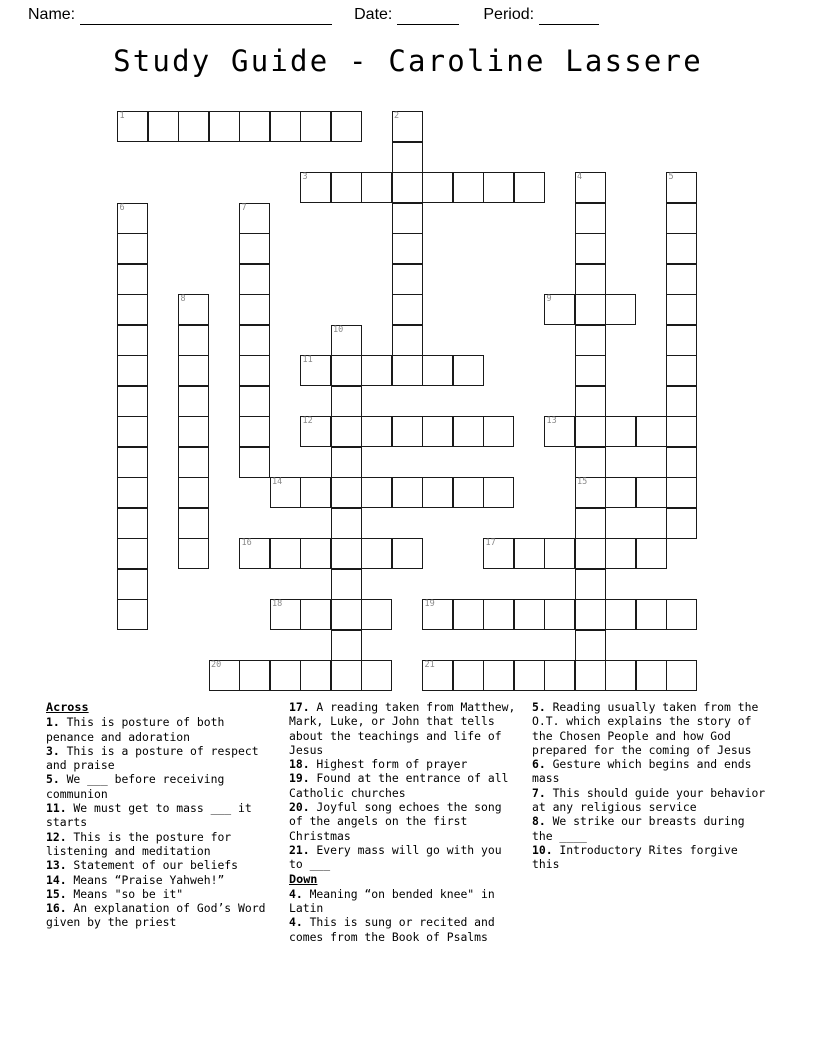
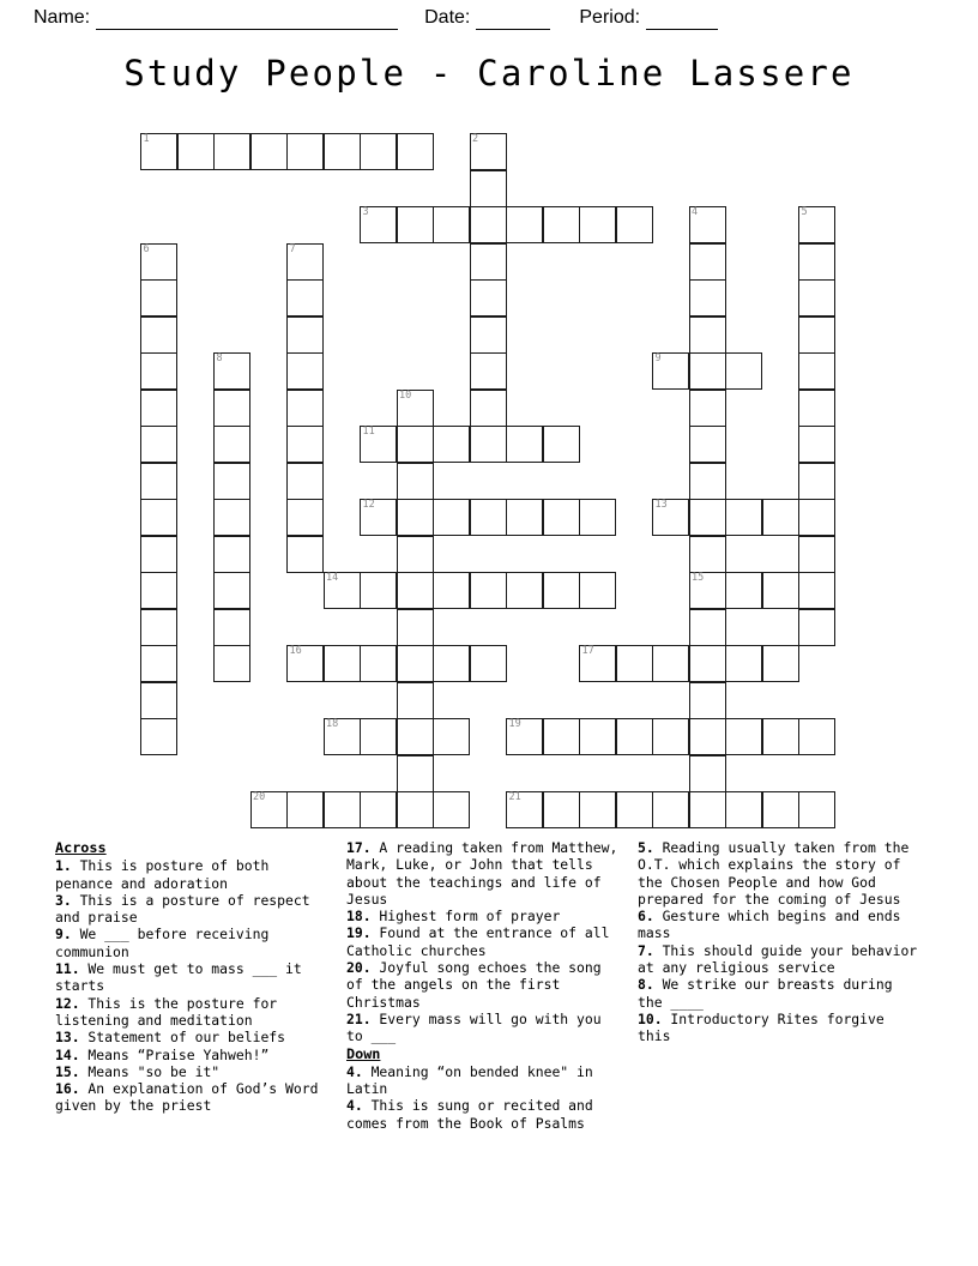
  Name:
  Date:
  Period:
- Study Guide - Caroline Lassere
+ Study People - Caroline Lassere
  1
  2
  3
  4
  15
  5
  6
  7
  8
  9
  10
  11
  12
  13
  14
  16
  17
  18
  19
  20
  21
  Across
  1. This is posture of both penance and adoration
  3. This is a posture of respect and praise
- 5. We ___ before receiving communion
+ 9. We ___ before receiving communion
  11. We must get to mass ___ it starts
  12. This is the posture for listening and meditation
  13. Statement of our beliefs
  14. Means “Praise Yahweh!”
  15. Means "so be it"
  16. An explanation of God’s Word given by the priest
  17. A reading taken from Matthew, Mark, Luke, or John that tells about the teachings and life of Jesus
  18. Highest form of prayer
  19. Found at the entrance of all Catholic churches
  20. Joyful song echoes the song of the angels on the first Christmas
  21. Every mass will go with you to ___
  Down
  4. Meaning “on bended knee" in Latin
  4. This is sung or recited and comes from the Book of Psalms
  5. Reading usually taken from the O.T. which explains the story of the Chosen People and how God prepared for the coming of Jesus
  6. Gesture which begins and ends mass
  7. This should guide your behavior at any religious service
  8. We strike our breasts during the ____
  10. Introductory Rites forgive this
